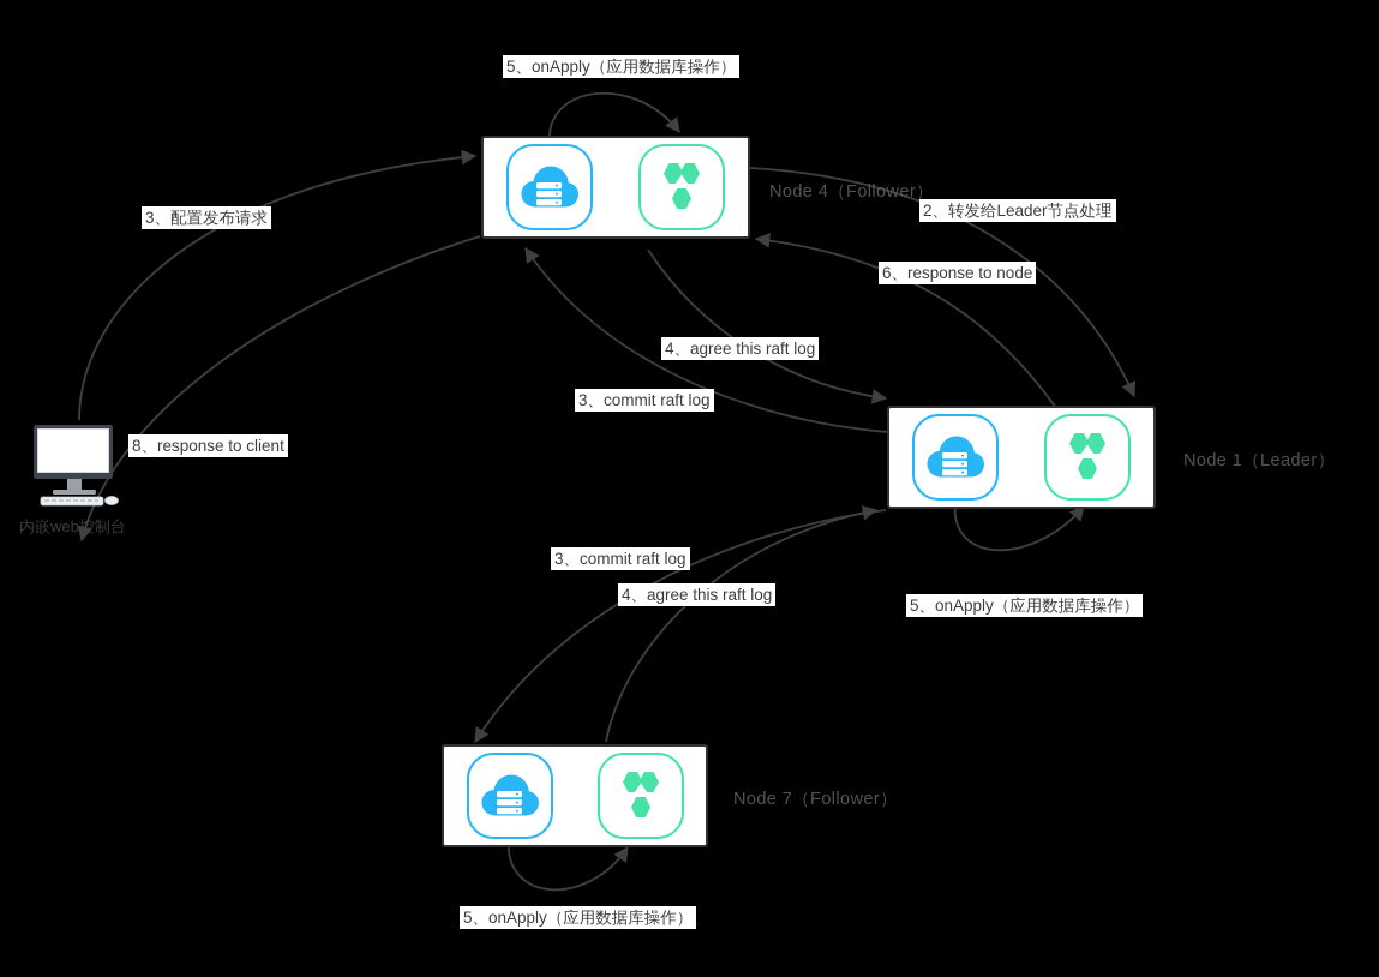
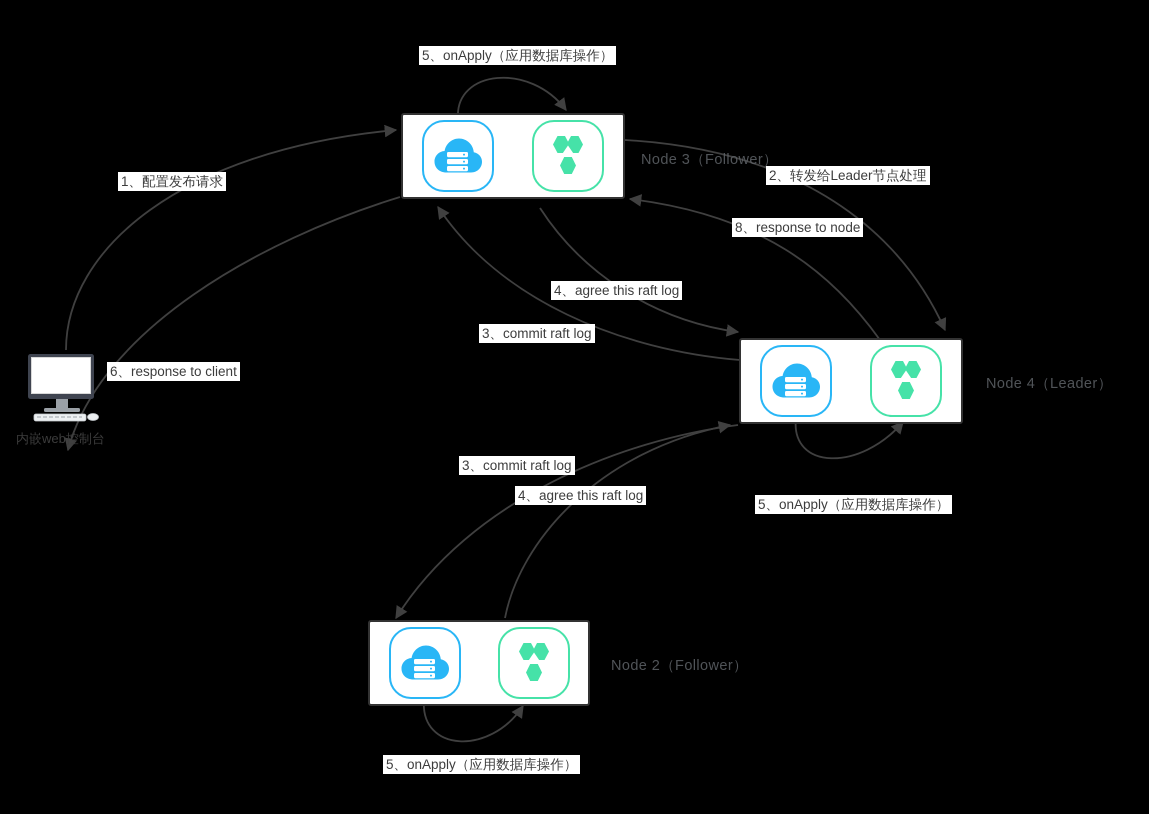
- Node 4（Follower）
+ Node 3（Follower）
- Node 1（Leader）
+ Node 4（Leader）
- Node 7（Follower）
+ Node 2（Follower）
  内嵌web控制台
- 3、配置发布请求
+ 1、配置发布请求
  2、转发给Leader节点处理
  3、commit raft log
  4、agree this raft log
  3、commit raft log
  4、agree this raft log
  5、onApply（应用数据库操作）
  5、onApply（应用数据库操作）
  5、onApply（应用数据库操作）
- 6、response to node
+ 8、response to node
- 8、response to client
+ 6、response to client
